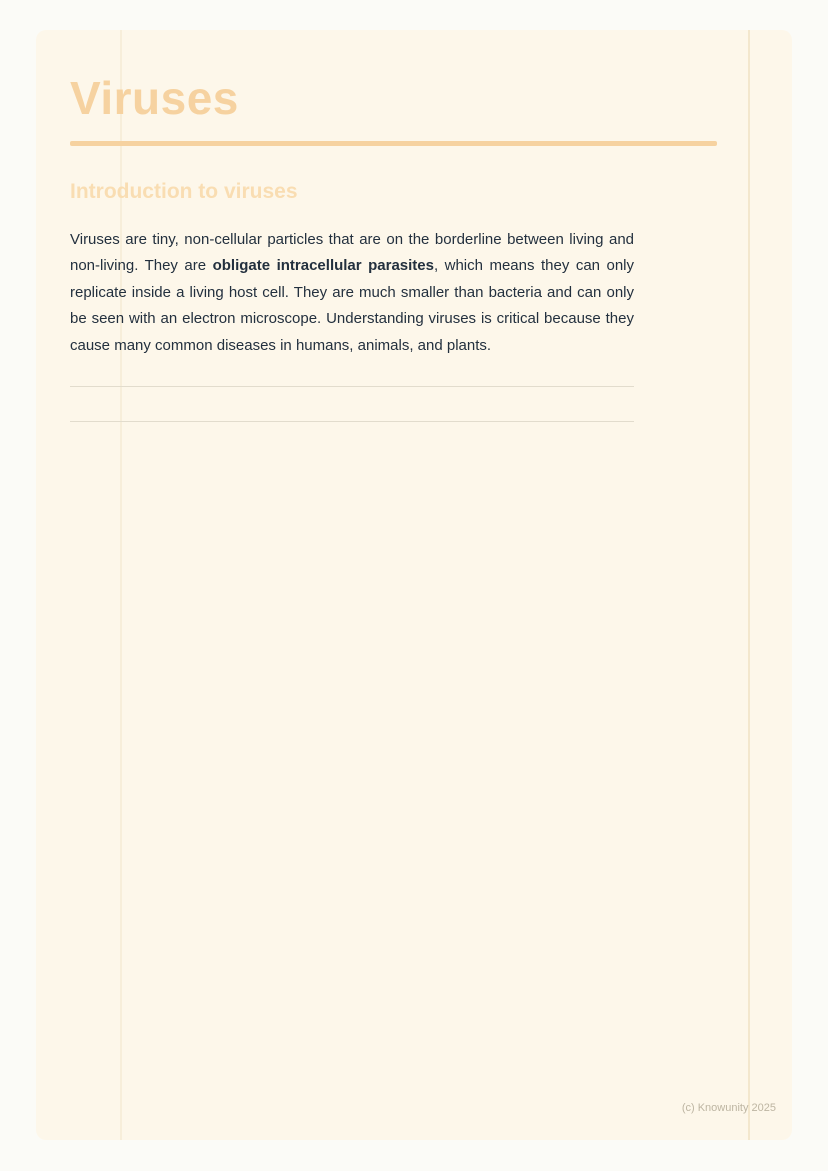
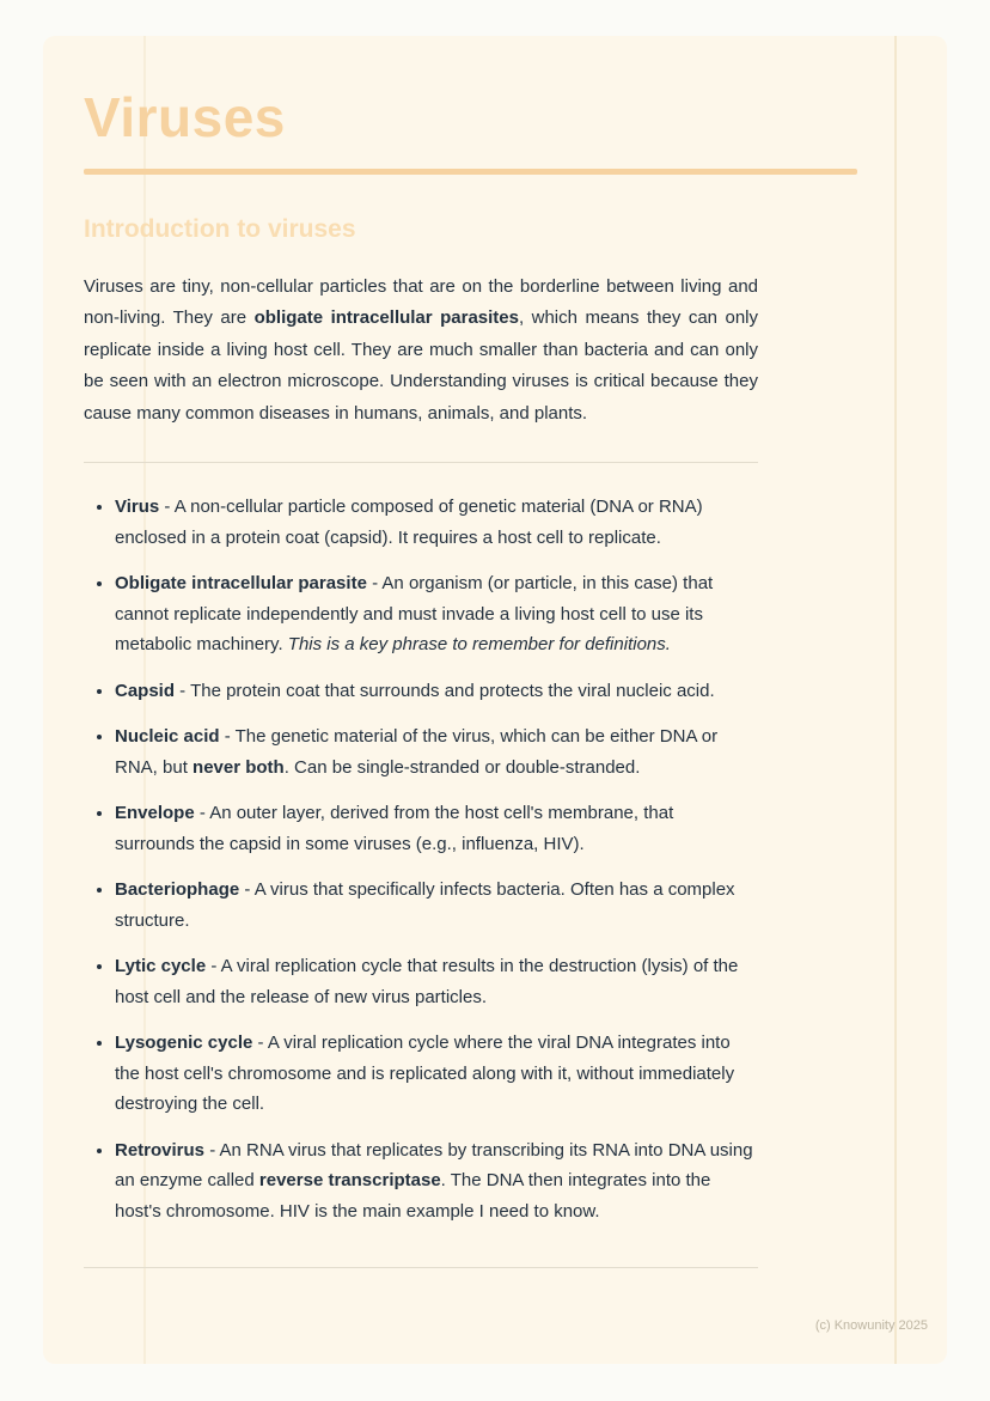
  Viruses
  Introduction to viruses
  Viruses are tiny, non-cellular particles that are on the borderline between living and non-living. They are obligate intracellular parasites, which means they can only replicate inside a living host cell. They are much smaller than bacteria and can only be seen with an electron microscope. Understanding viruses is critical because they cause many common diseases in humans, animals, and plants.
+ Virus - A non-cellular particle composed of genetic material (DNA or RNA) enclosed in a protein coat (capsid). It requires a host cell to replicate.
+ Obligate intracellular parasite - An organism (or particle, in this case) that cannot replicate independently and must invade a living host cell to use its metabolic machinery. This is a key phrase to remember for definitions.
+ Capsid - The protein coat that surrounds and protects the viral nucleic acid.
+ Nucleic acid - The genetic material of the virus, which can be either DNA or RNA, but never both. Can be single-stranded or double-stranded.
+ Envelope - An outer layer, derived from the host cell's membrane, that surrounds the capsid in some viruses (e.g., influenza, HIV).
+ Bacteriophage - A virus that specifically infects bacteria. Often has a complex structure.
+ Lytic cycle - A viral replication cycle that results in the destruction (lysis) of the host cell and the release of new virus particles.
+ Lysogenic cycle - A viral replication cycle where the viral DNA integrates into the host cell's chromosome and is replicated along with it, without immediately destroying the cell.
+ Retrovirus - An RNA virus that replicates by transcribing its RNA into DNA using an enzyme called reverse transcriptase. The DNA then integrates into the host's chromosome. HIV is the main example I need to know.
  (c) Knowunity 2025
